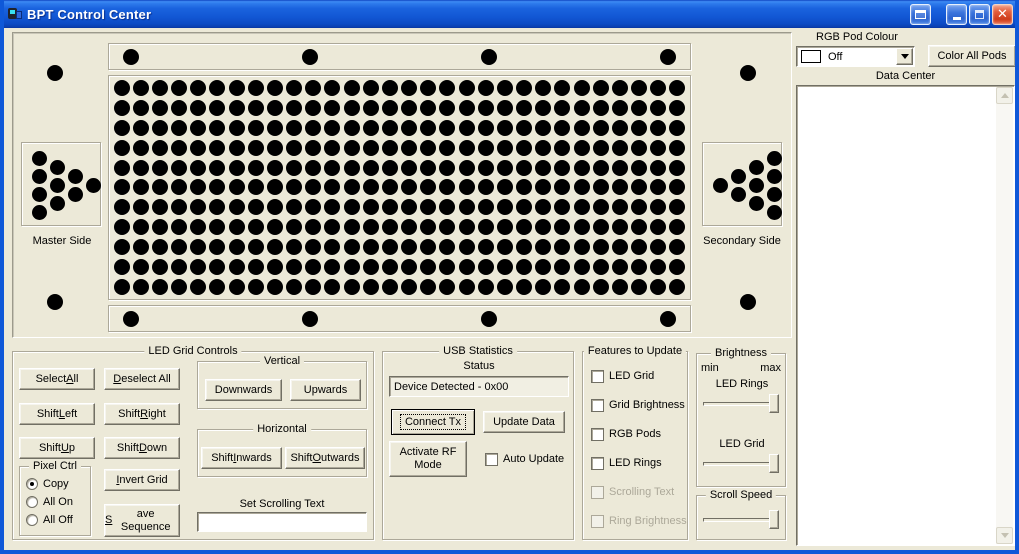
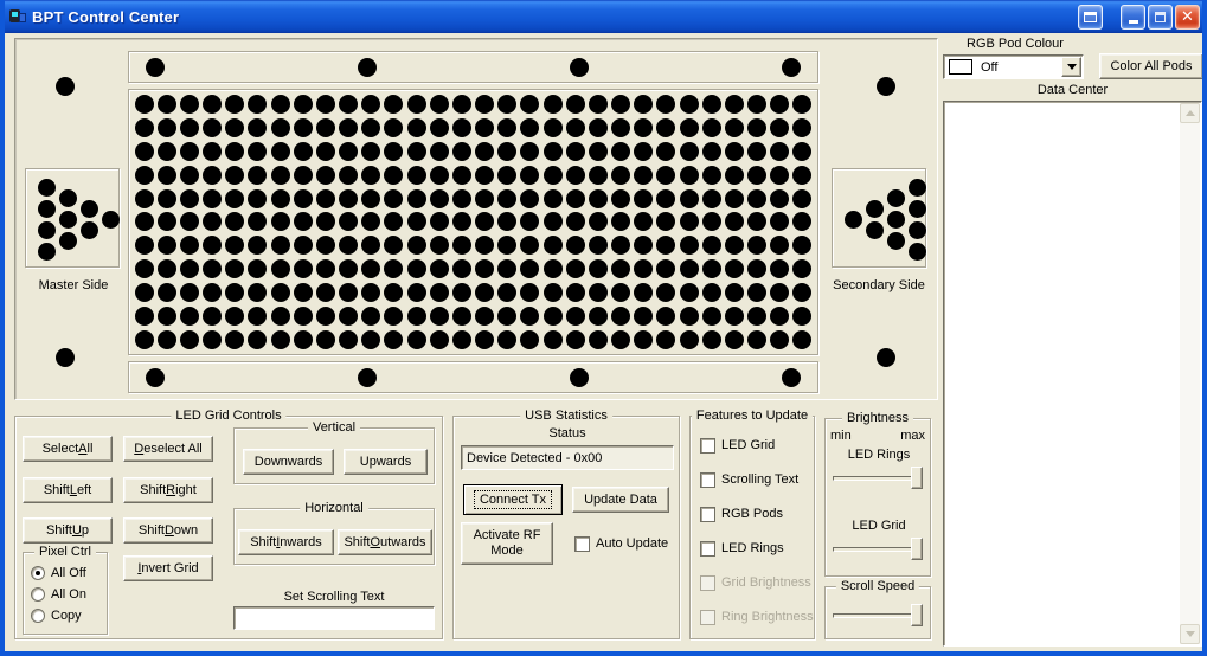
  BPT Control Center
  ✕
  Master Side
  Secondary Side
  LED Grid Controls
  Select
  A
  ll
  D
  eselect All
  Shift
  L
  eft
  Shift
  R
  ight
  Shift
  U
  p
  Shift
  D
  own
  I
  nvert Grid
- S
- ave Sequence
  Pixel Ctrl
- Copy
+ All Off
  All On
- All Off
+ Copy
  Vertical
  Downwards
  Upwards
  Horizontal
  Shift
  I
  nwards
  Shift
  O
  utwards
  Set Scrolling Text
  USB Statistics
  Status
  Device Detected - 0x00
  Connect Tx
  Update Data
  Activate RF Mode
  Auto Update
  Features to Update
  LED Grid
- Grid Brightness
+ Scrolling Text
  RGB Pods
  LED Rings
- Scrolling Text
+ Grid Brightness
  Ring Brightness
  Brightness
  min
  max
  LED Rings
  LED Grid
  Scroll Speed
  RGB Pod Colour
  Off
  Color All Pods
  Data Center
